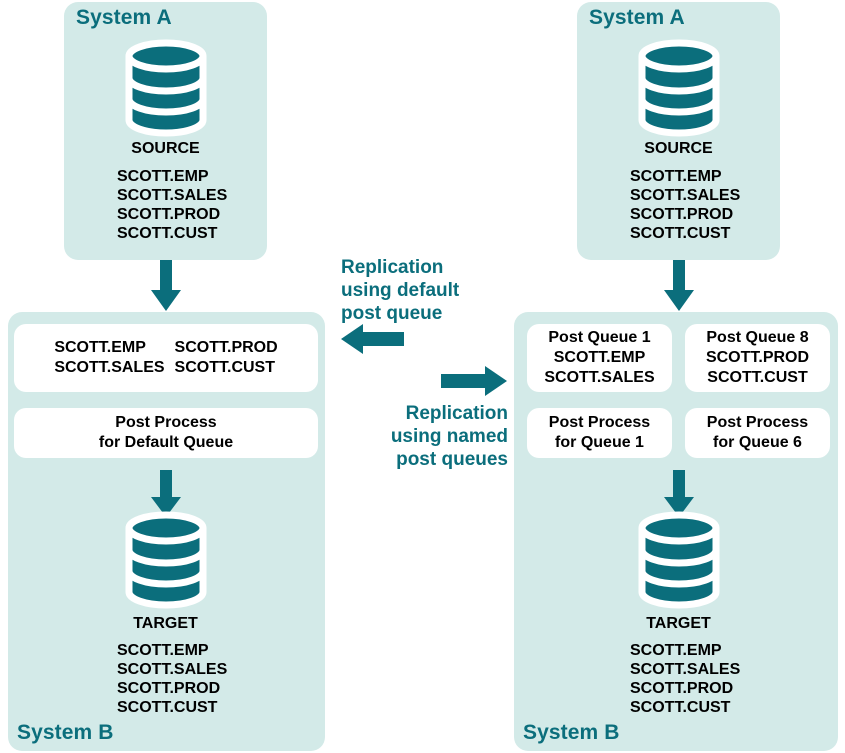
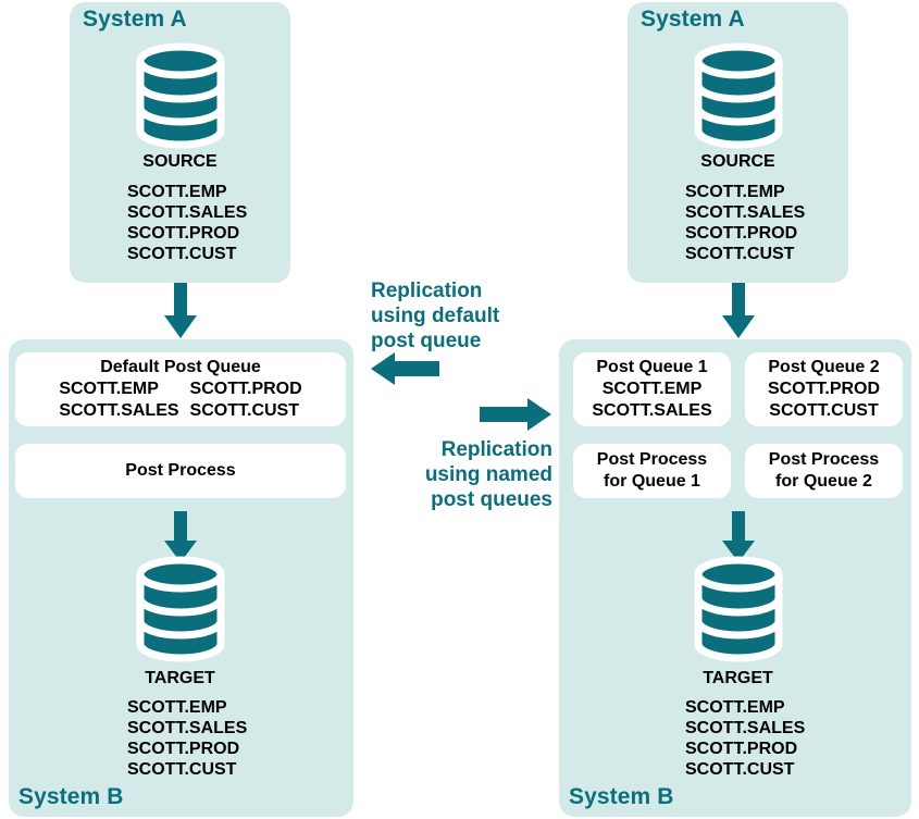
  System A
  SOURCE
  SCOTT.EMP
  SCOTT.SALES
  SCOTT.PROD
  SCOTT.CUST
+ Default Post Queue
  SCOTT.EMP
  SCOTT.PROD
  SCOTT.SALES
  SCOTT.CUST
  Post Process
- for Default Queue
  TARGET
  SCOTT.EMP
  SCOTT.SALES
  SCOTT.PROD
  SCOTT.CUST
  System B
  Replication
  using default
  post queue
  Replication
  using named
  post queues
  System A
  SOURCE
  SCOTT.EMP
  SCOTT.SALES
  SCOTT.PROD
  SCOTT.CUST
  Post Queue 1
  SCOTT.EMP
  SCOTT.SALES
- Post Queue 8
+ Post Queue 2
  SCOTT.PROD
  SCOTT.CUST
  Post Process
  for Queue 1
  Post Process
- for Queue 6
+ for Queue 2
  TARGET
  SCOTT.EMP
  SCOTT.SALES
  SCOTT.PROD
  SCOTT.CUST
  System B
